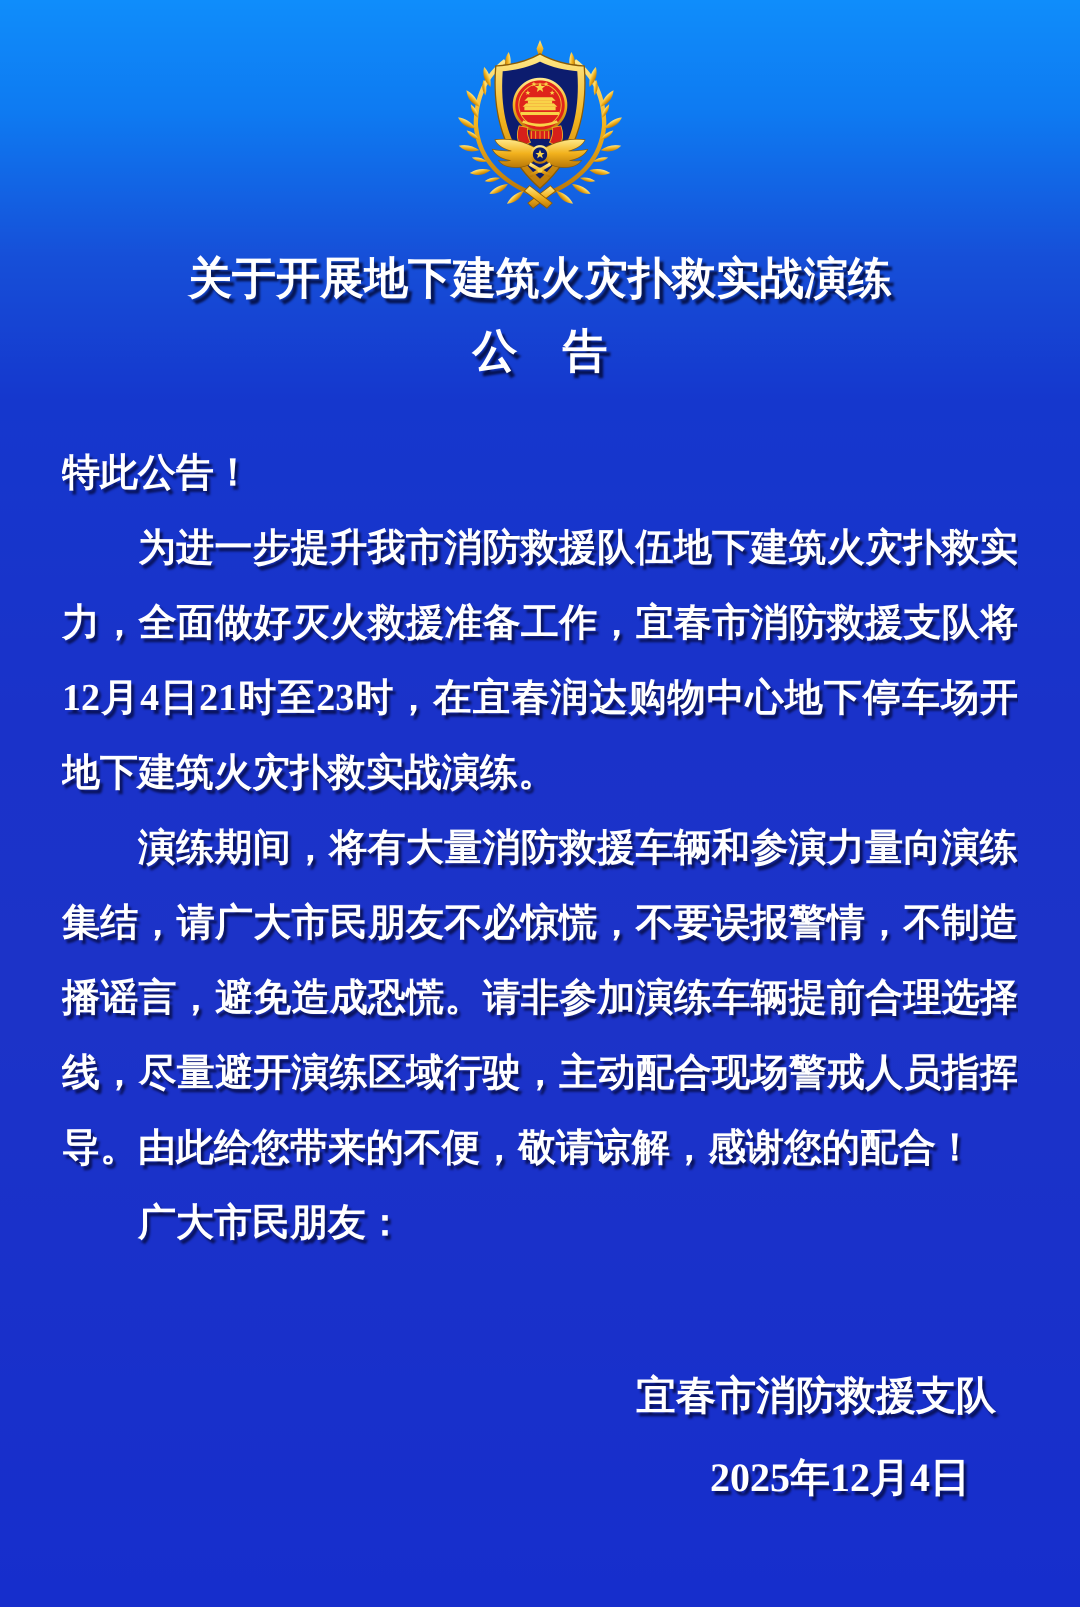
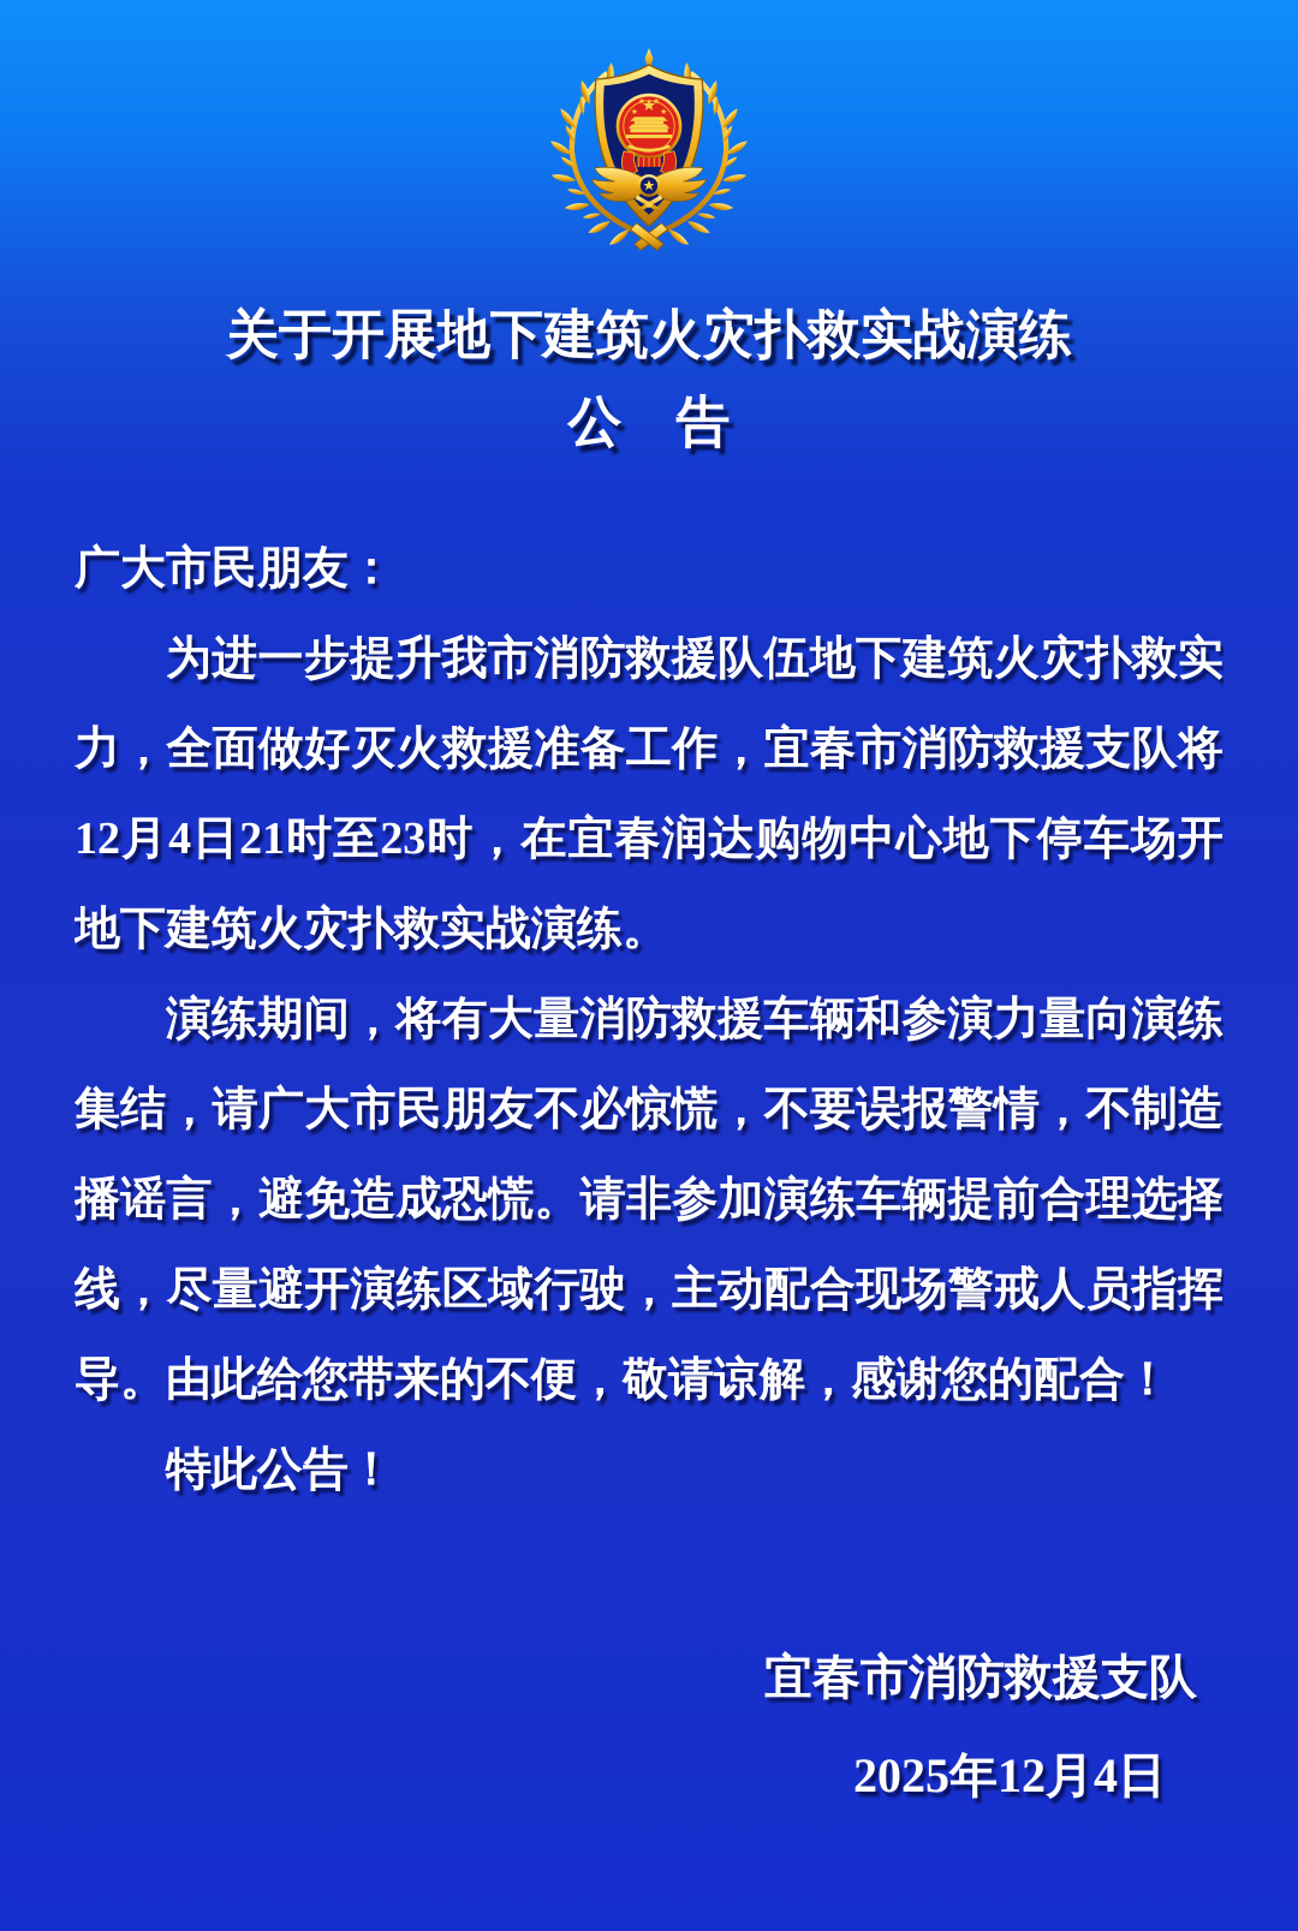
  关于开展地下建筑火灾扑救实战演练
  公 告
- 特此公告！
+ 广大市民朋友：
  为进一步提升我市消防救援队伍地下建筑火灾扑救实
  力，全面做好灭火救援准备工作，宜春市消防救援支队将
  12月4日21时至23时，在宜春润达购物中心地下停车场开
  地下建筑火灾扑救实战演练。
  演练期间，将有大量消防救援车辆和参演力量向演练
  集结，请广大市民朋友不必惊慌，不要误报警情，不制造
  播谣言，避免造成恐慌。请非参加演练车辆提前合理选择
  线，尽量避开演练区域行驶，主动配合现场警戒人员指挥
  导。由此给您带来的不便，敬请谅解，感谢您的配合！
- 广大市民朋友：
+ 特此公告！
  宜春市消防救援支队
  2025年12月4日
